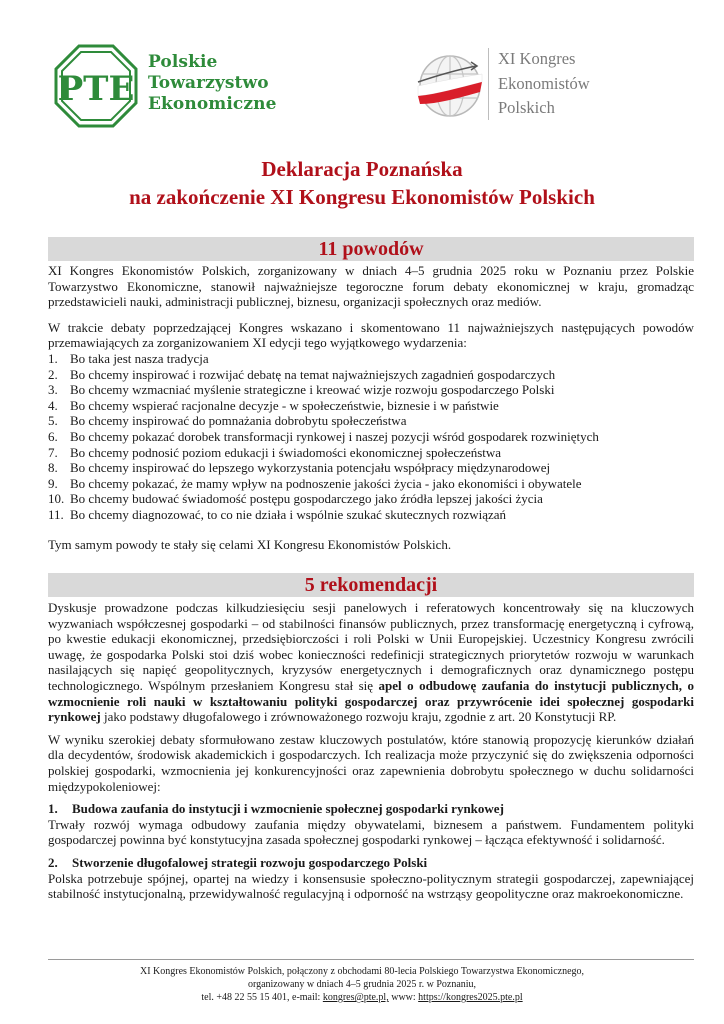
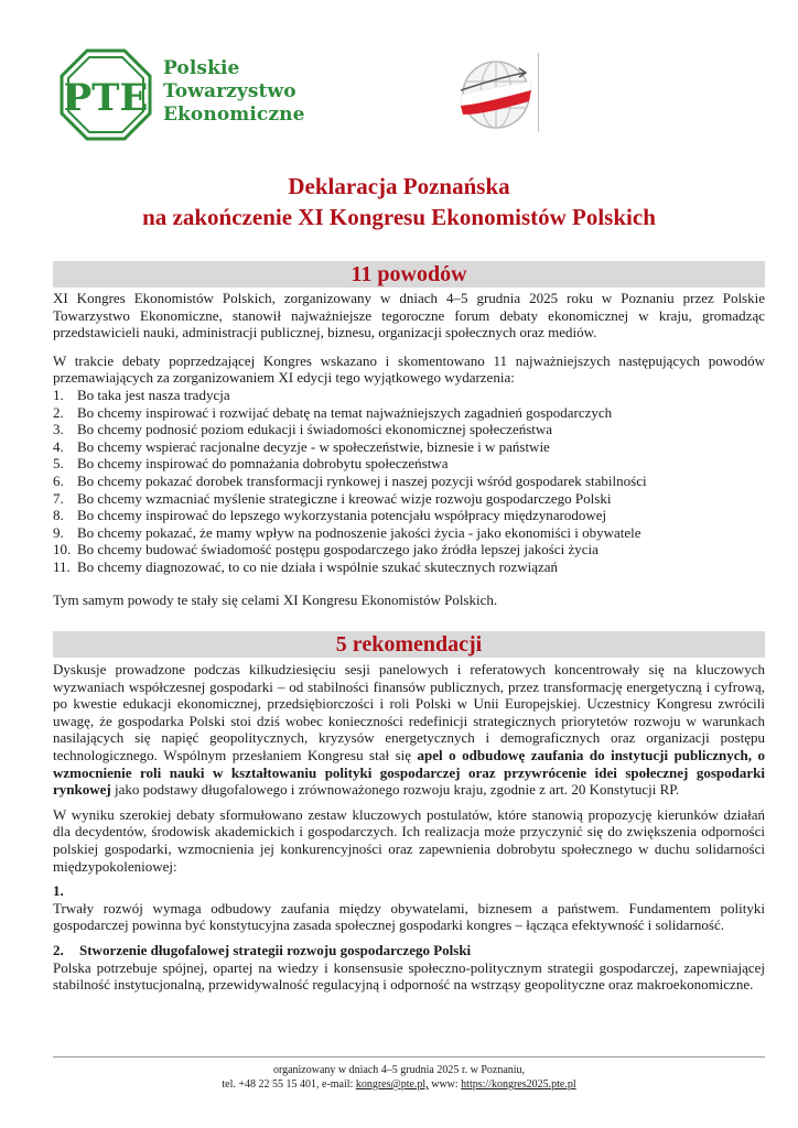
  PTE
  Polskie
  Towarzystwo
  Ekonomiczne
- XI Kongres
- Ekonomistów
- Polskich
  Deklaracja Poznańska
  na zakończenie XI Kongresu Ekonomistów Polskich
  11 powodów
  XI Kongres Ekonomistów Polskich, zorganizowany w dniach 4–5 grudnia 2025 roku w Poznaniu przez Polskie Towarzystwo Ekonomiczne, stanowił najważniejsze tegoroczne forum debaty ekonomicznej w kraju, gromadząc przedstawicieli nauki, administracji publicznej, biznesu, organizacji społecznych oraz mediów.
  W trakcie debaty poprzedzającej Kongres wskazano i skomentowano 11 najważniejszych następujących powodów przemawiających za zorganizowaniem XI edycji tego wyjątkowego wydarzenia:
  1.
  Bo taka jest nasza tradycja
  2.
  Bo chcemy inspirować i rozwijać debatę na temat najważniejszych zagadnień gospodarczych
  3.
- Bo chcemy wzmacniać myślenie strategiczne i kreować wizje rozwoju gospodarczego Polski
+ Bo chcemy podnosić poziom edukacji i świadomości ekonomicznej społeczeństwa
  4.
  Bo chcemy wspierać racjonalne decyzje - w społeczeństwie, biznesie i w państwie
  5.
  Bo chcemy inspirować do pomnażania dobrobytu społeczeństwa
  6.
- Bo chcemy pokazać dorobek transformacji rynkowej i naszej pozycji wśród gospodarek rozwiniętych
+ Bo chcemy pokazać dorobek transformacji rynkowej i naszej pozycji wśród gospodarek stabilności
  7.
- Bo chcemy podnosić poziom edukacji i świadomości ekonomicznej społeczeństwa
+ Bo chcemy wzmacniać myślenie strategiczne i kreować wizje rozwoju gospodarczego Polski
  8.
  Bo chcemy inspirować do lepszego wykorzystania potencjału współpracy międzynarodowej
  9.
  Bo chcemy pokazać, że mamy wpływ na podnoszenie jakości życia - jako ekonomiści i obywatele
  10.
  Bo chcemy budować świadomość postępu gospodarczego jako źródła lepszej jakości życia
  11.
  Bo chcemy diagnozować, to co nie działa i wspólnie szukać skutecznych rozwiązań
  Tym samym powody te stały się celami XI Kongresu Ekonomistów Polskich.
  5 rekomendacji
- Dyskusje prowadzone podczas kilkudziesięciu sesji panelowych i referatowych koncentrowały się na kluczowych wyzwaniach współczesnej gospodarki – od stabilności finansów publicznych, przez transformację energetyczną i cyfrową, po kwestie edukacji ekonomicznej, przedsiębiorczości i roli Polski w Unii Europejskiej. Uczestnicy Kongresu zwrócili uwagę, że gospodarka Polski stoi dziś wobec konieczności redefinicji strategicznych priorytetów rozwoju w warunkach nasilających się napięć geopolitycznych, kryzysów energetycznych i demograficznych oraz dynamicznego postępu technologicznego. Wspólnym przesłaniem Kongresu stał się apel o odbudowę zaufania do instytucji publicznych, o wzmocnienie roli nauki w kształtowaniu polityki gospodarczej oraz przywrócenie idei społecznej gospodarki rynkowej jako podstawy długofalowego i zrównoważonego rozwoju kraju, zgodnie z art. 20 Konstytucji RP.
+ Dyskusje prowadzone podczas kilkudziesięciu sesji panelowych i referatowych koncentrowały się na kluczowych wyzwaniach współczesnej gospodarki – od stabilności finansów publicznych, przez transformację energetyczną i cyfrową, po kwestie edukacji ekonomicznej, przedsiębiorczości i roli Polski w Unii Europejskiej. Uczestnicy Kongresu zwrócili uwagę, że gospodarka Polski stoi dziś wobec konieczności redefinicji strategicznych priorytetów rozwoju w warunkach nasilających się napięć geopolitycznych, kryzysów energetycznych i demograficznych oraz organizacji postępu technologicznego. Wspólnym przesłaniem Kongresu stał się apel o odbudowę zaufania do instytucji publicznych, o wzmocnienie roli nauki w kształtowaniu polityki gospodarczej oraz przywrócenie idei społecznej gospodarki rynkowej jako podstawy długofalowego i zrównoważonego rozwoju kraju, zgodnie z art. 20 Konstytucji RP.
  W wyniku szerokiej debaty sformułowano zestaw kluczowych postulatów, które stanowią propozycję kierunków działań dla decydentów, środowisk akademickich i gospodarczych. Ich realizacja może przyczynić się do zwiększenia odporności polskiej gospodarki, wzmocnienia jej konkurencyjności oraz zapewnienia dobrobytu społecznego w duchu solidarności międzypokoleniowej:
  1.
- Budowa zaufania do instytucji i wzmocnienie społecznej gospodarki rynkowej
- Trwały rozwój wymaga odbudowy zaufania między obywatelami, biznesem a państwem. Fundamentem polityki gospodarczej powinna być konstytucyjna zasada społecznej gospodarki rynkowej – łącząca efektywność i solidarność.
+ Trwały rozwój wymaga odbudowy zaufania między obywatelami, biznesem a państwem. Fundamentem polityki gospodarczej powinna być konstytucyjna zasada społecznej gospodarki kongres – łącząca efektywność i solidarność.
  2.
  Stworzenie długofalowej strategii rozwoju gospodarczego Polski
  Polska potrzebuje spójnej, opartej na wiedzy i konsensusie społeczno-politycznym strategii gospodarczej, zapewniającej stabilność instytucjonalną, przewidywalność regulacyjną i odporność na wstrząsy geopolityczne oraz makroekonomiczne.
- XI Kongres Ekonomistów Polskich, połączony z obchodami 80-lecia Polskiego Towarzystwa Ekonomicznego,
  organizowany w dniach 4–5 grudnia 2025 r. w Poznaniu,
  tel. +48 22 55 15 401, e-mail: kongres@pte.pl, www: https://kongres2025.pte.pl
